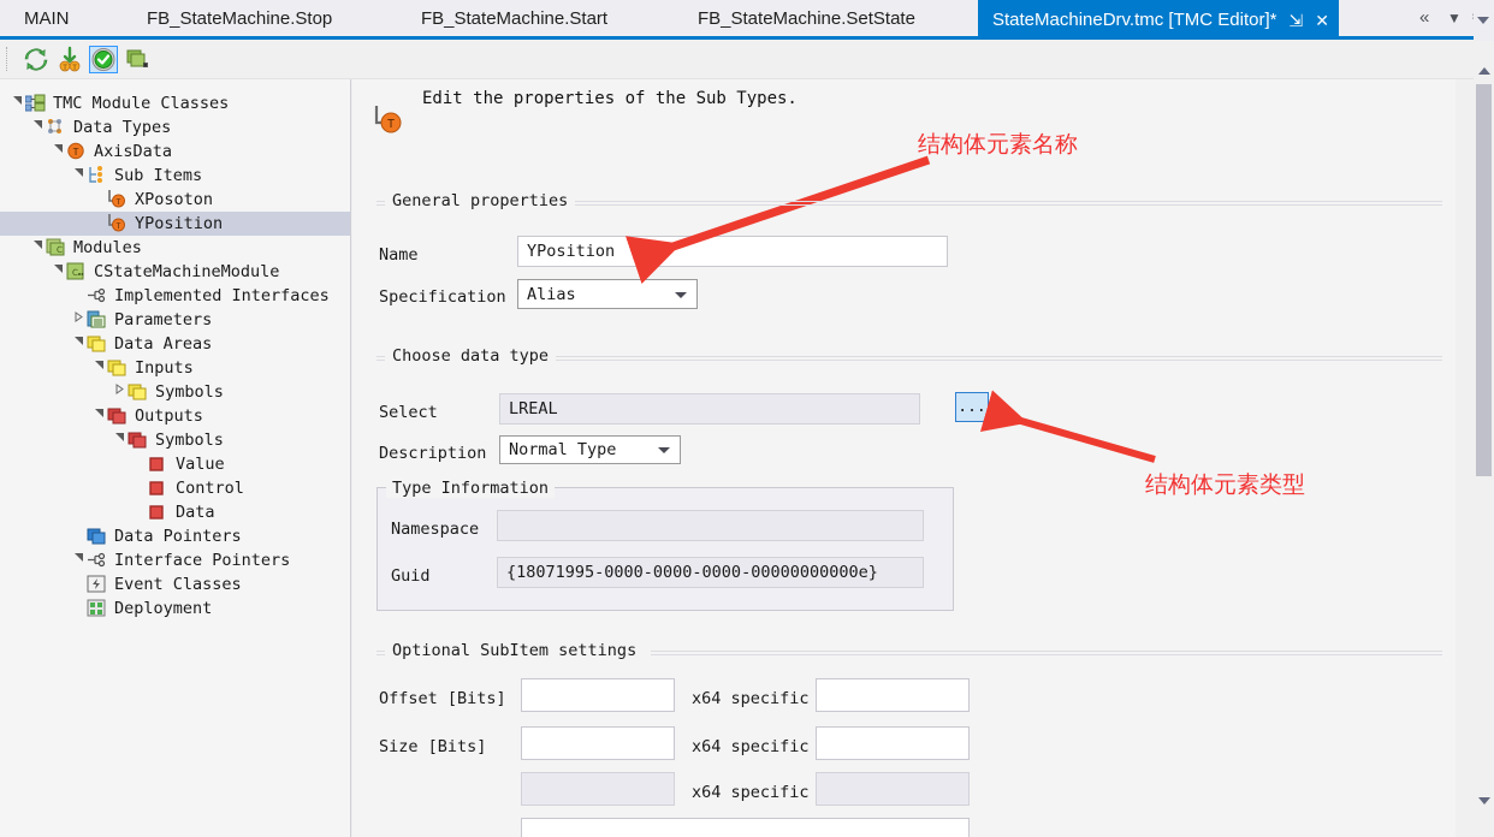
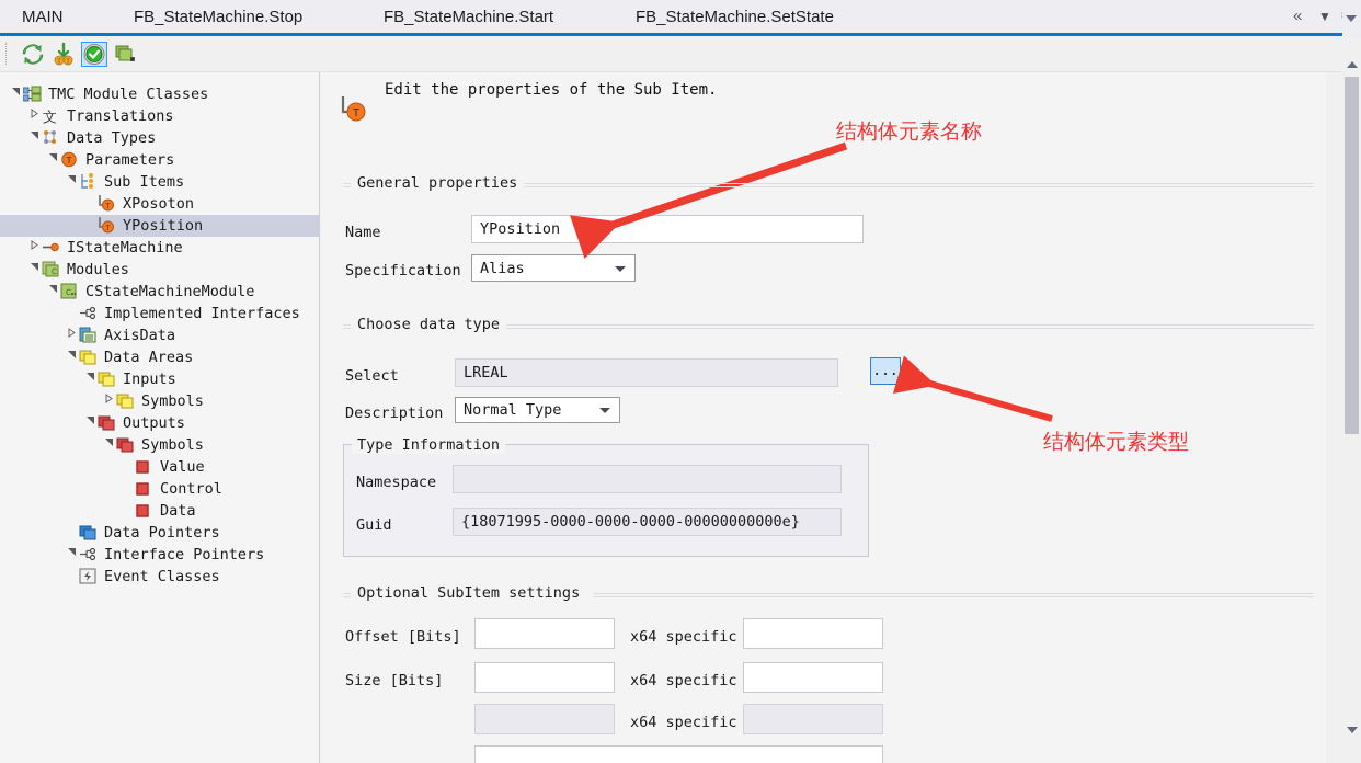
  MAIN
  FB_StateMachine.Stop
  FB_StateMachine.Start
  FB_StateMachine.SetState
- StateMachineDrv.tmc [TMC Editor]*
- ⇲
- ✕
  «
  ▼
  TMC Module Classes
+ 文
+ Translations
  Data Types
  T
- AxisData
+ Parameters
  Sub Items
  T
  XPosoton
  T
  YPosition
+ IStateMachine
  C
  Modules
  C
  CStateMachineModule
  Implemented Interfaces
- Parameters
+ AxisData
  Data Areas
  Inputs
  Symbols
  Outputs
  Symbols
  Value
  Control
  Data
  Data Pointers
  Interface Pointers
  Event Classes
- Deployment
  T
- Edit the properties of the Sub Types.
+ Edit the properties of the Sub Item.
  General properties
  Name
  YPosition
  Specification
  Alias
  Choose data type
  Select
  LREAL
  ...
  Description
  Normal Type
  Type Information
  Namespace
  Guid
  {18071995-0000-0000-0000-00000000000e}
  Optional SubItem settings
  Offset [Bits]
  x64 specific
  Size [Bits]
  x64 specific
  x64 specific
  结构体元素名称
  结构体元素类型
